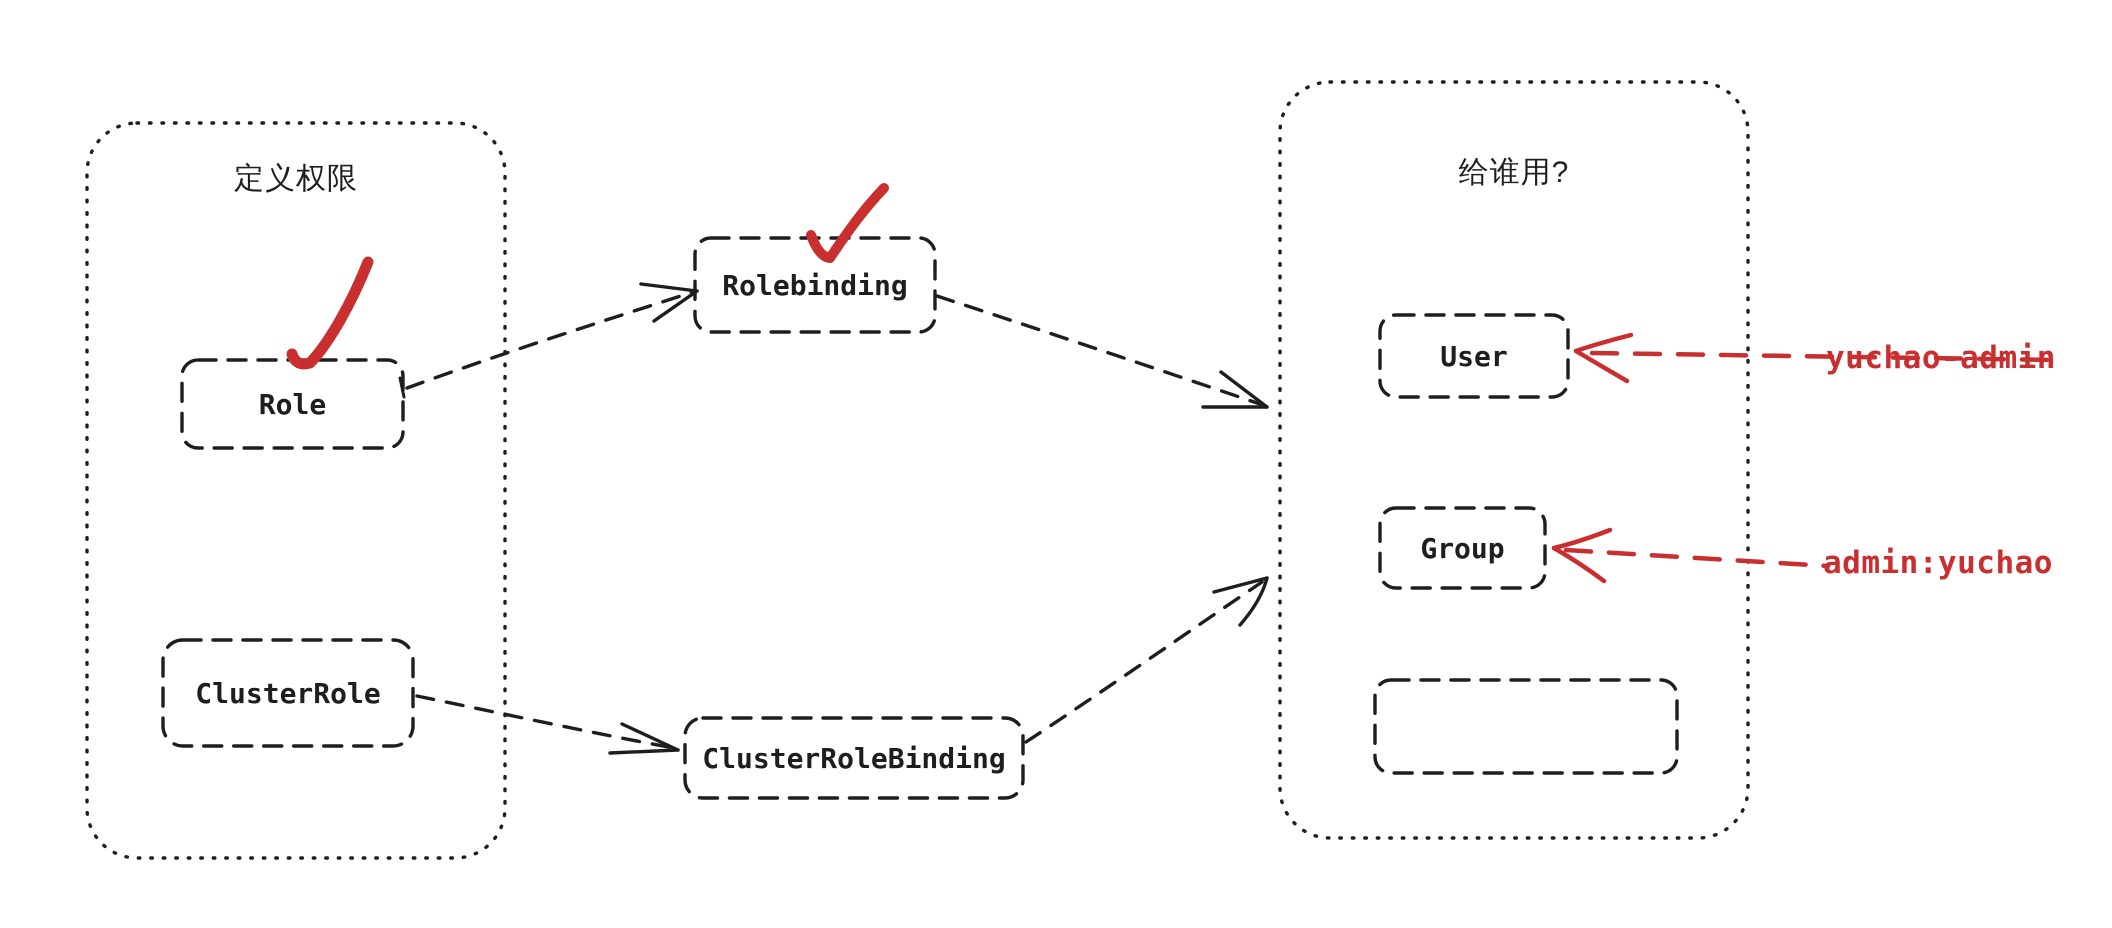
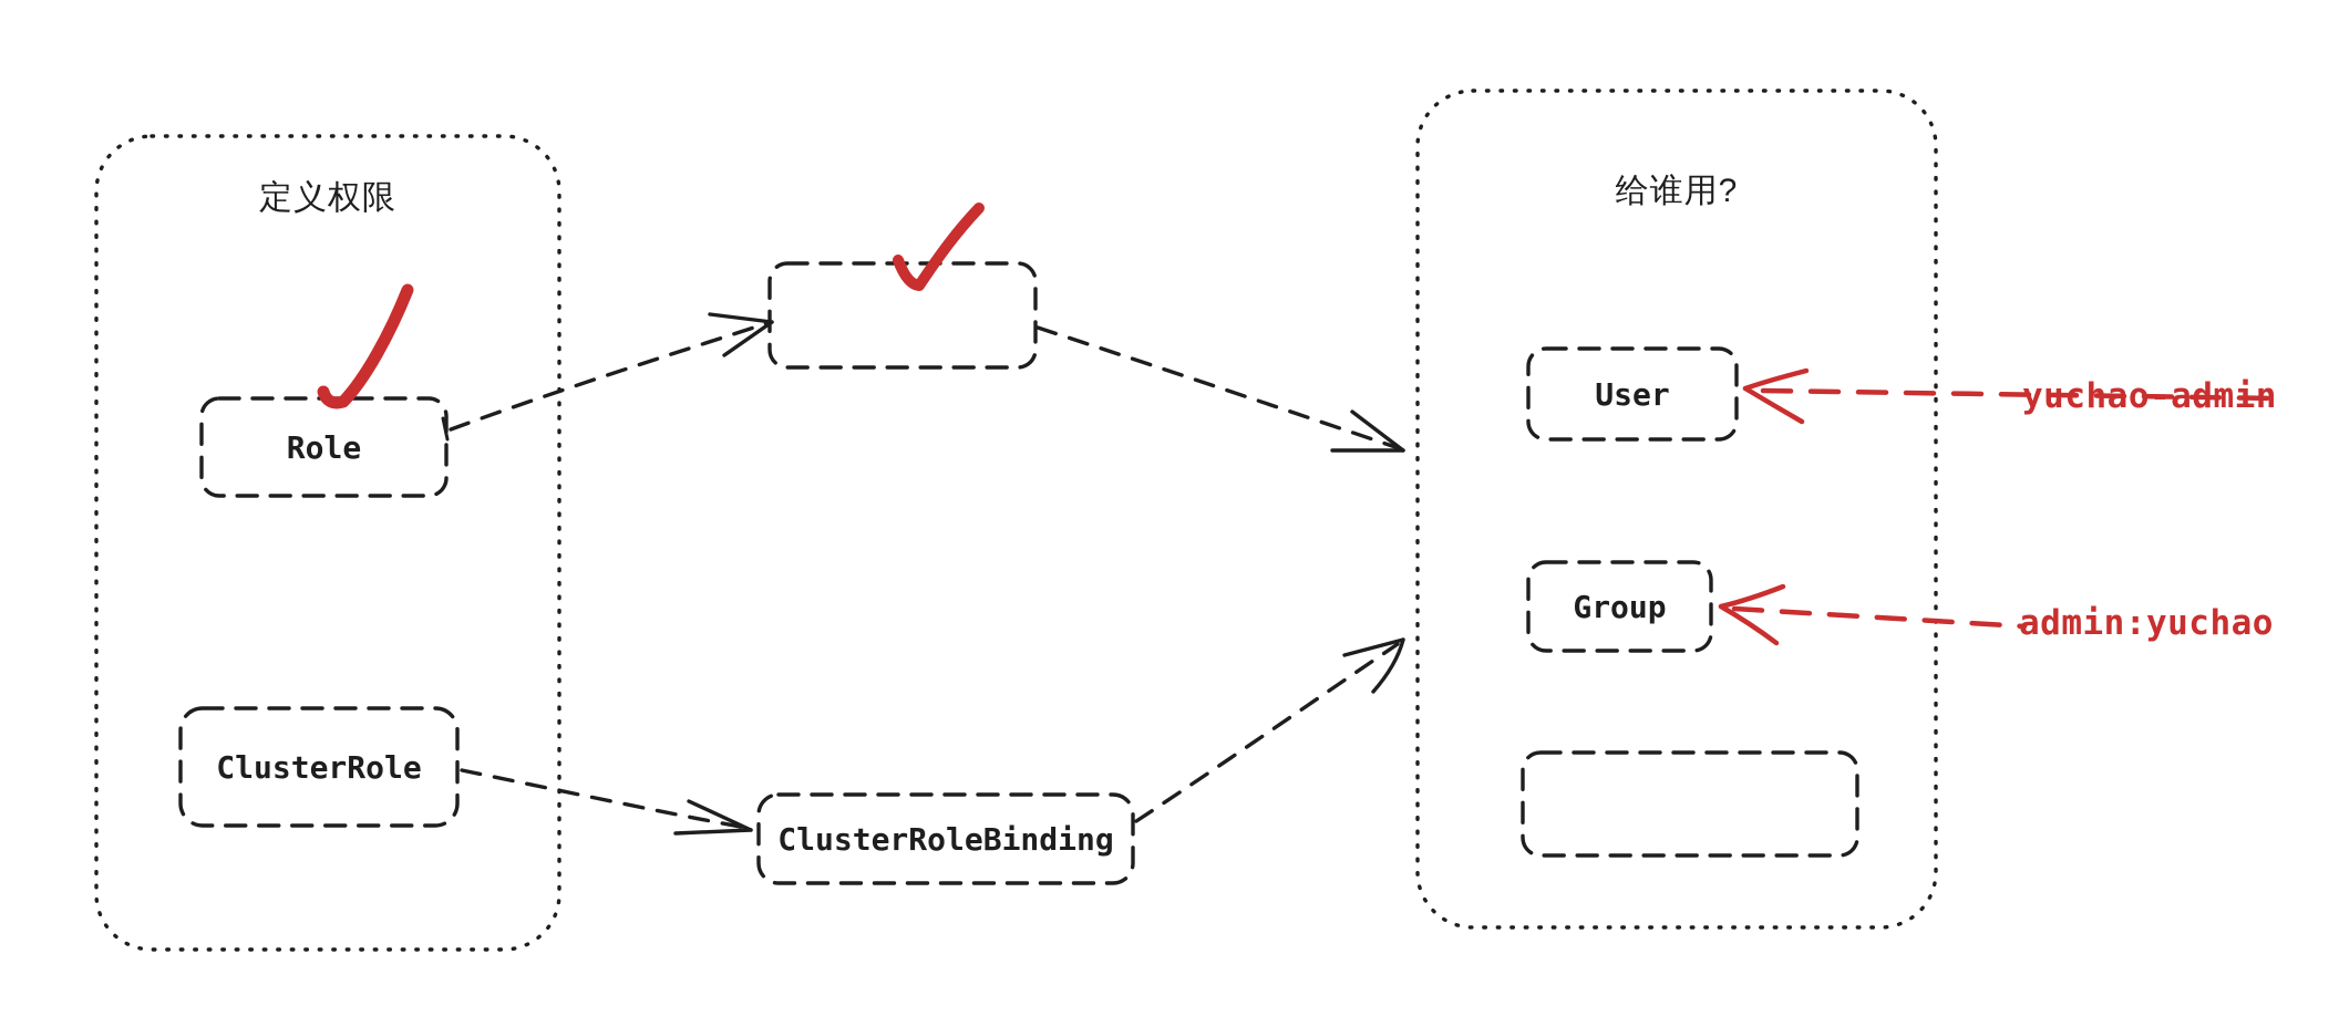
  定义权限
  给谁用?
  Role
  ClusterRole
- Rolebinding
  ClusterRoleBinding
  User
  Group
  yuchao-admin
  admin:yuchao
